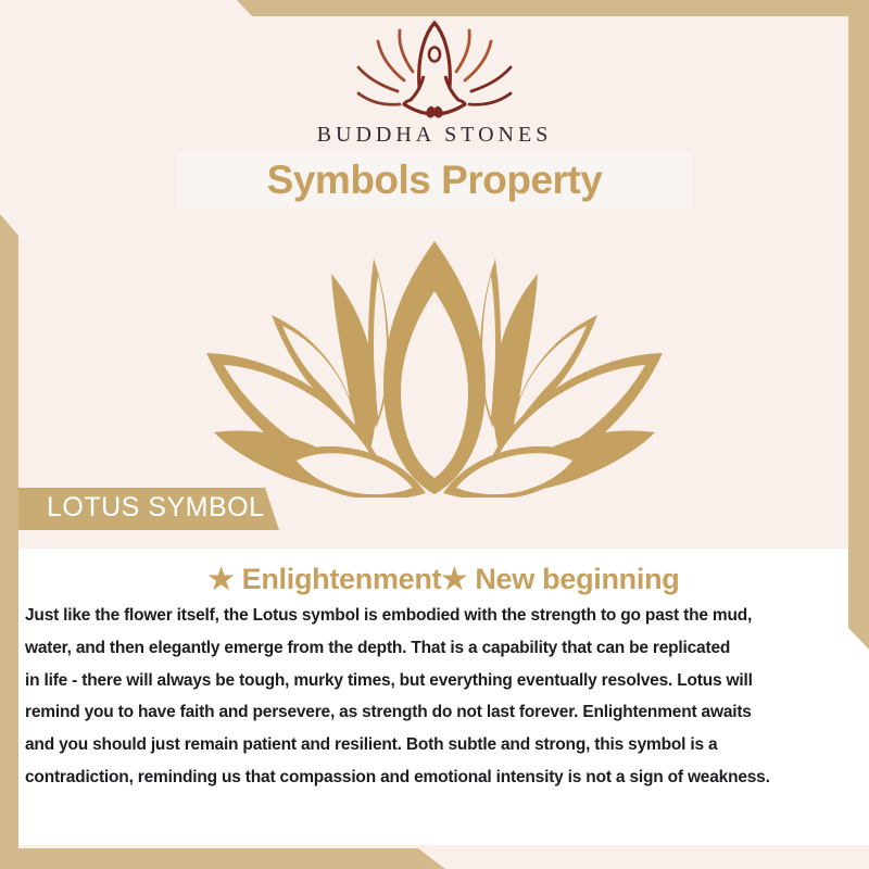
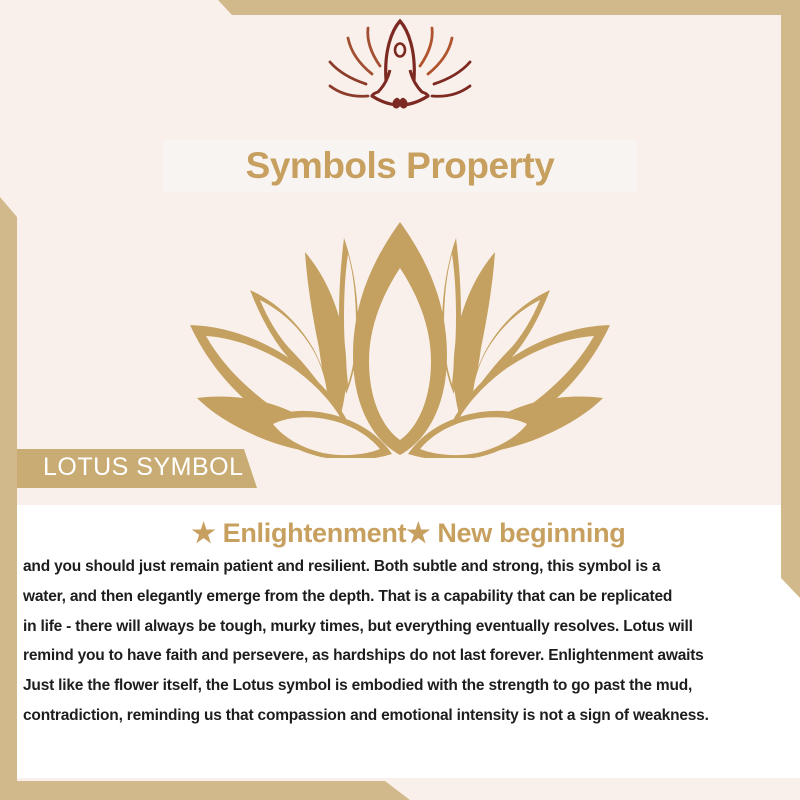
- BUDDHA STONES
  Symbols Property
  LOTUS SYMBOL
  ★ Enlightenment★ New beginning
- Just like the flower itself, the Lotus symbol is embodied with the strength to go past the mud,
+ and you should just remain patient and resilient. Both subtle and strong, this symbol is a
  water, and then elegantly emerge from the depth. That is a capability that can be replicated
  in life - there will always be tough, murky times, but everything eventually resolves. Lotus will
- remind you to have faith and persevere, as strength do not last forever. Enlightenment awaits
+ remind you to have faith and persevere, as hardships do not last forever. Enlightenment awaits
- and you should just remain patient and resilient. Both subtle and strong, this symbol is a
+ Just like the flower itself, the Lotus symbol is embodied with the strength to go past the mud,
  contradiction, reminding us that compassion and emotional intensity is not a sign of weakness.
